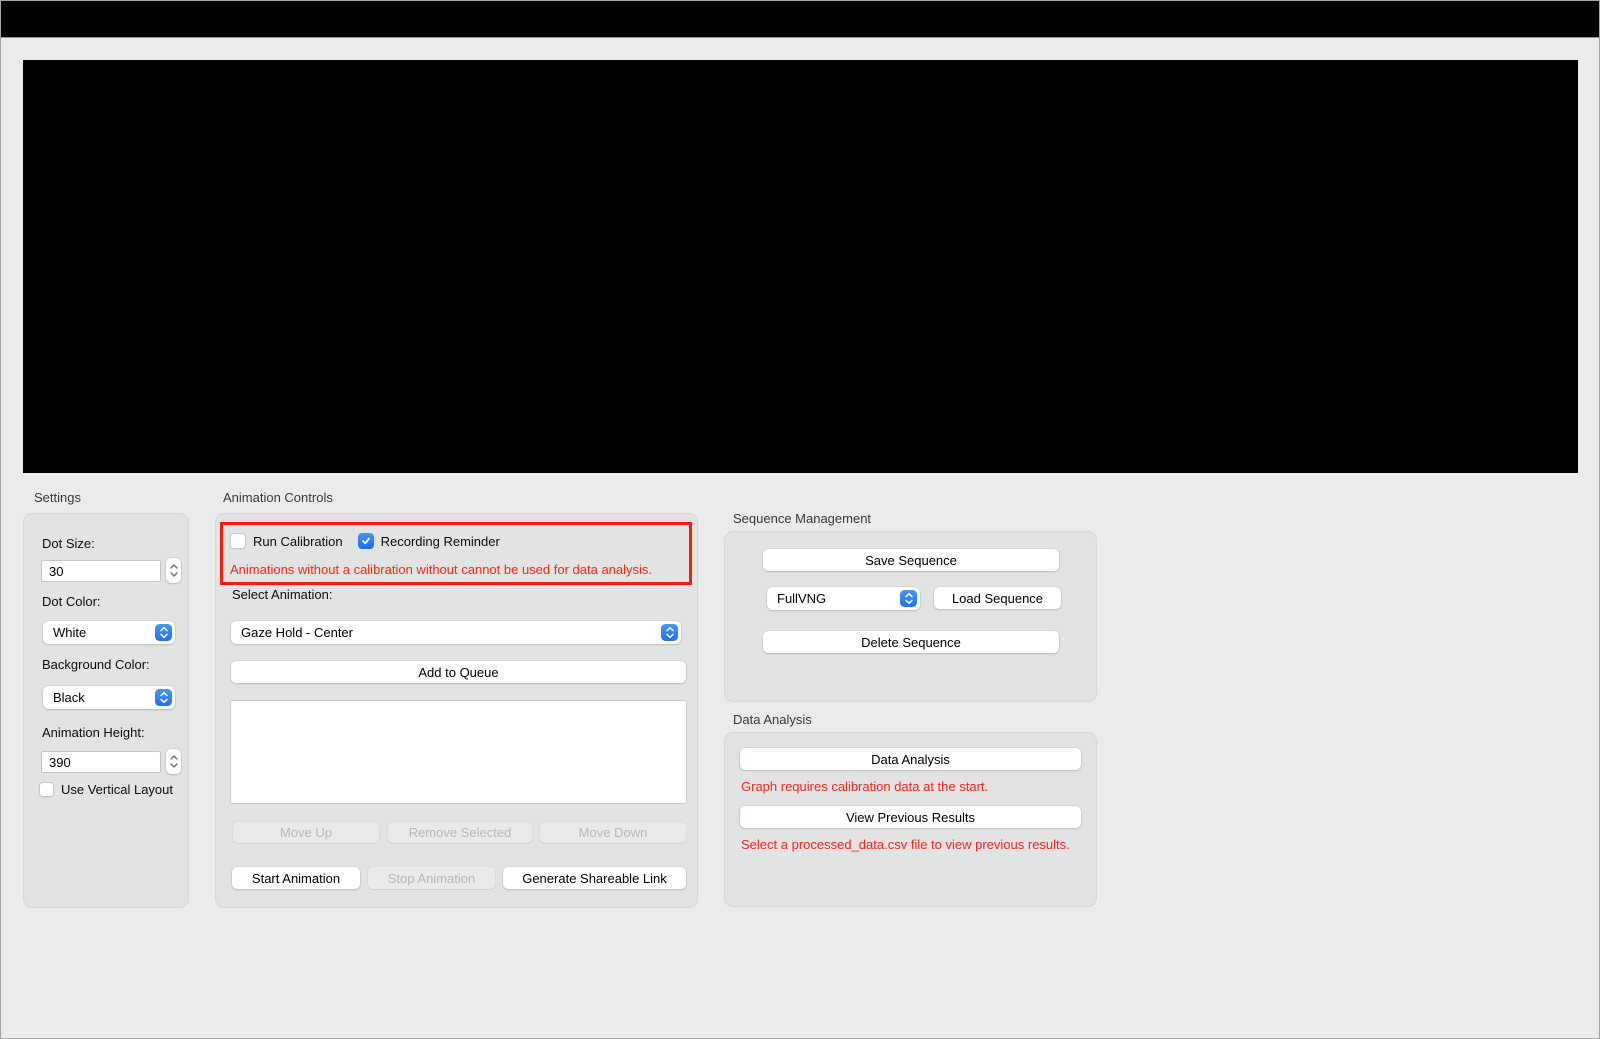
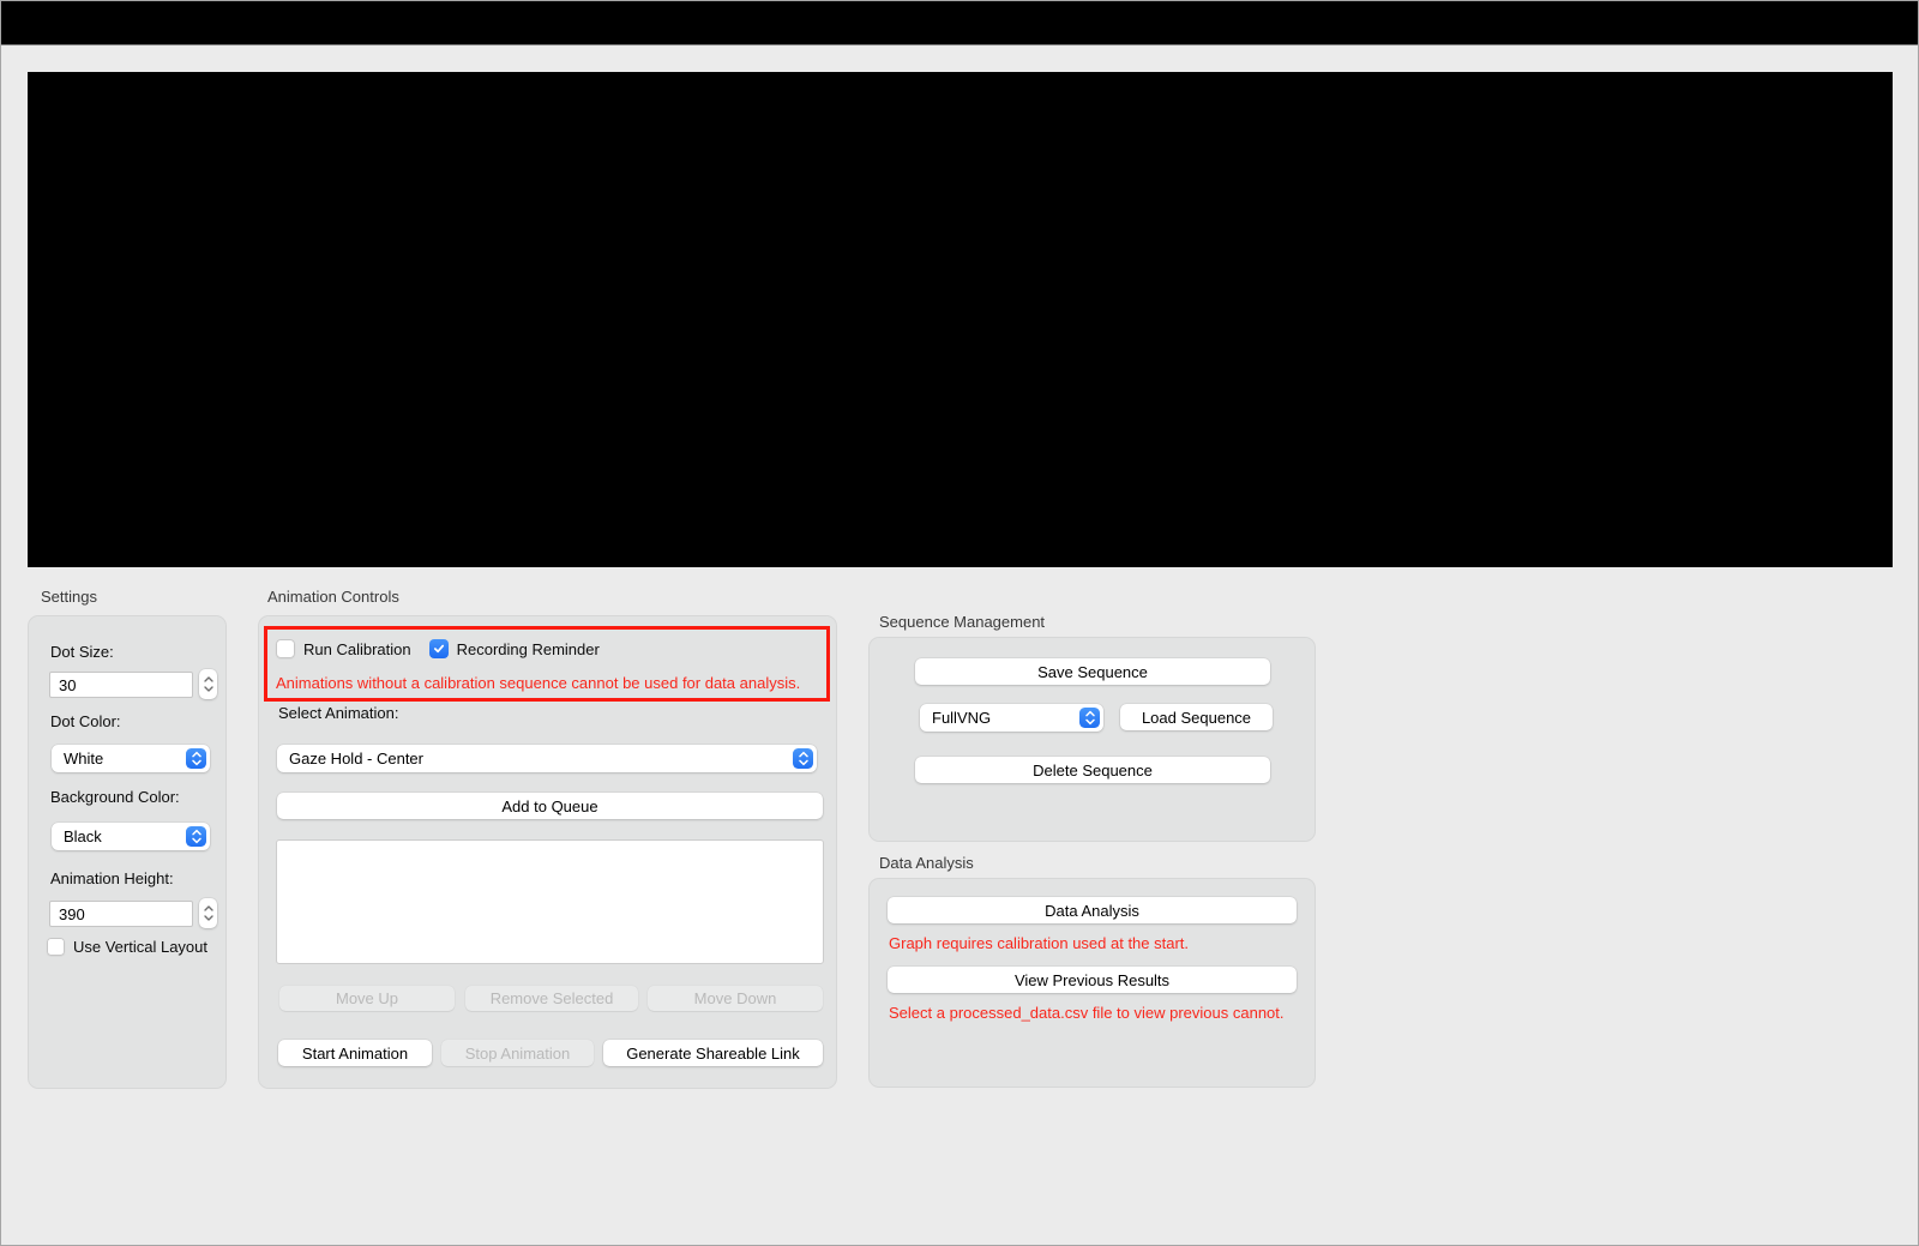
  Settings
  Dot Size:
  30
  Dot Color:
  White
  Background Color:
  Black
  Animation Height:
  390
  Use Vertical Layout
  Animation Controls
  Run Calibration
  Recording Reminder
- Animations without a calibration without cannot be used for data analysis.
+ Animations without a calibration sequence cannot be used for data analysis.
  Select Animation:
  Gaze Hold - Center
  Add to Queue
  Move Up
  Remove Selected
  Move Down
  Start Animation
  Stop Animation
  Generate Shareable Link
  Sequence Management
  Save Sequence
  FullVNG
  Load Sequence
  Delete Sequence
  Data Analysis
  Data Analysis
- Graph requires calibration data at the start.
+ Graph requires calibration used at the start.
  View Previous Results
- Select a processed_data.csv file to view previous results.
+ Select a processed_data.csv file to view previous cannot.
